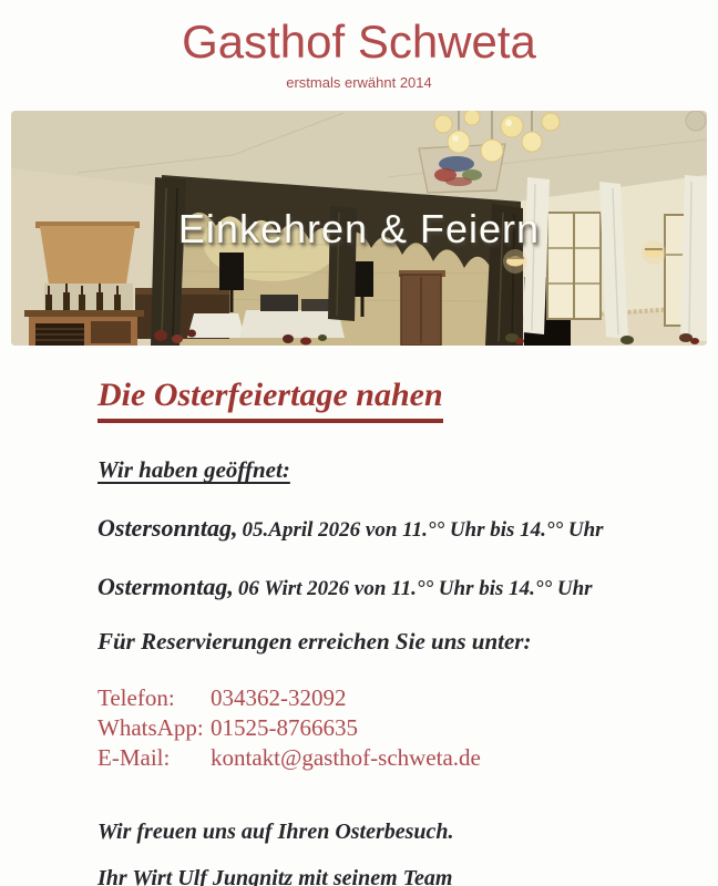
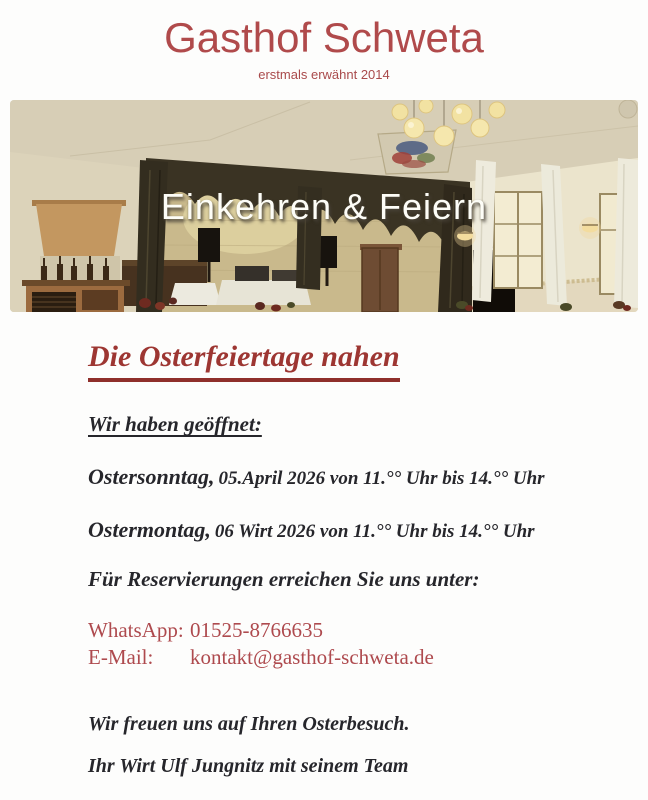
  Gasthof Schweta
  erstmals erwähnt 2014
  Einkehren & Feiern
  Die Osterfeiertage nahen
  Wir haben geöffnet:
  Ostersonntag, 05.April 2026 von 11.°° Uhr bis 14.°° Uhr
  Ostermontag, 06 Wirt 2026 von 11.°° Uhr bis 14.°° Uhr
  Für Reservierungen erreichen Sie uns unter:
- Telefon:
- 034362-32092
  WhatsApp:
  01525-8766635
  E-Mail:
  kontakt@gasthof-schweta.de
  Wir freuen uns auf Ihren Osterbesuch.
  Ihr Wirt Ulf Jungnitz mit seinem Team
